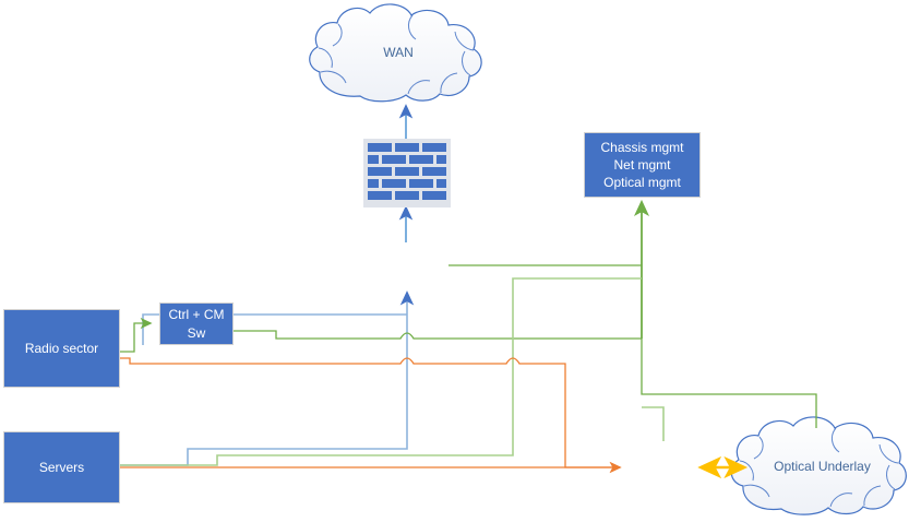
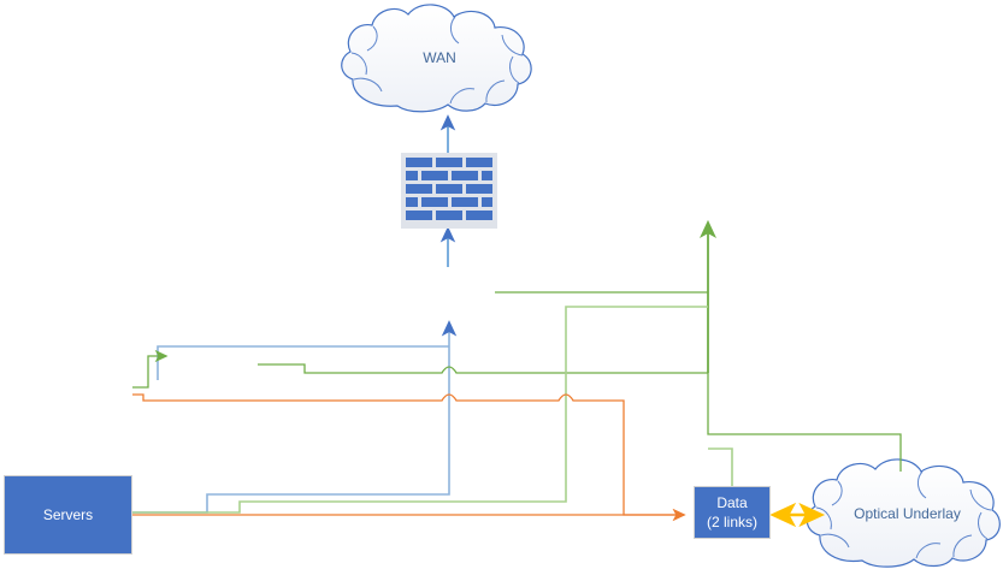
  WAN
  Optical Underlay
- Chassis mgmt
- Net mgmt
- Optical mgmt
- Ctrl + CM
- Sw
- Radio sector
  Servers
+ Data
+ (2 links)
